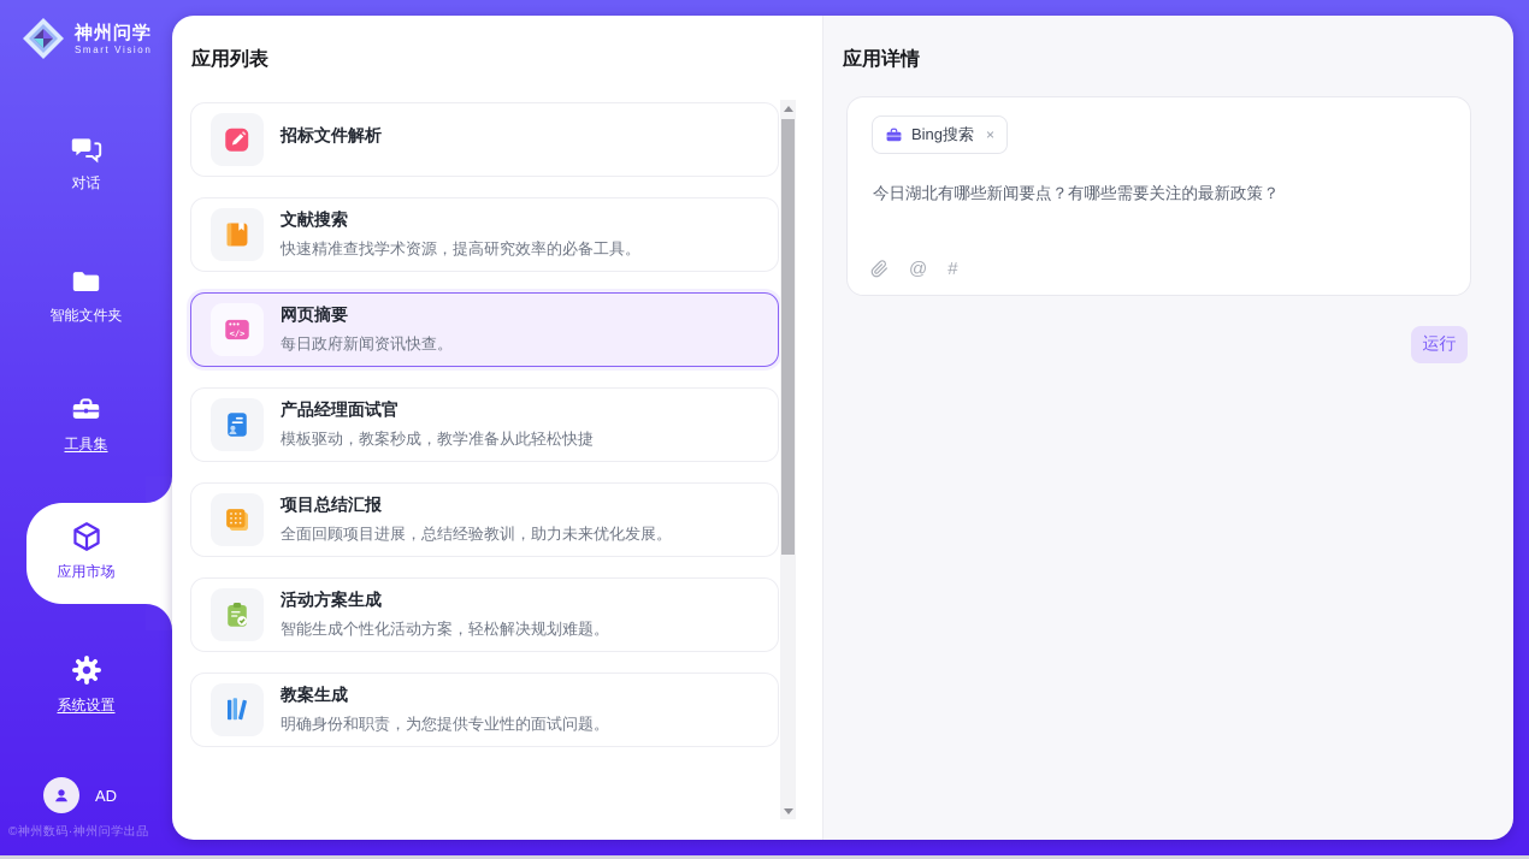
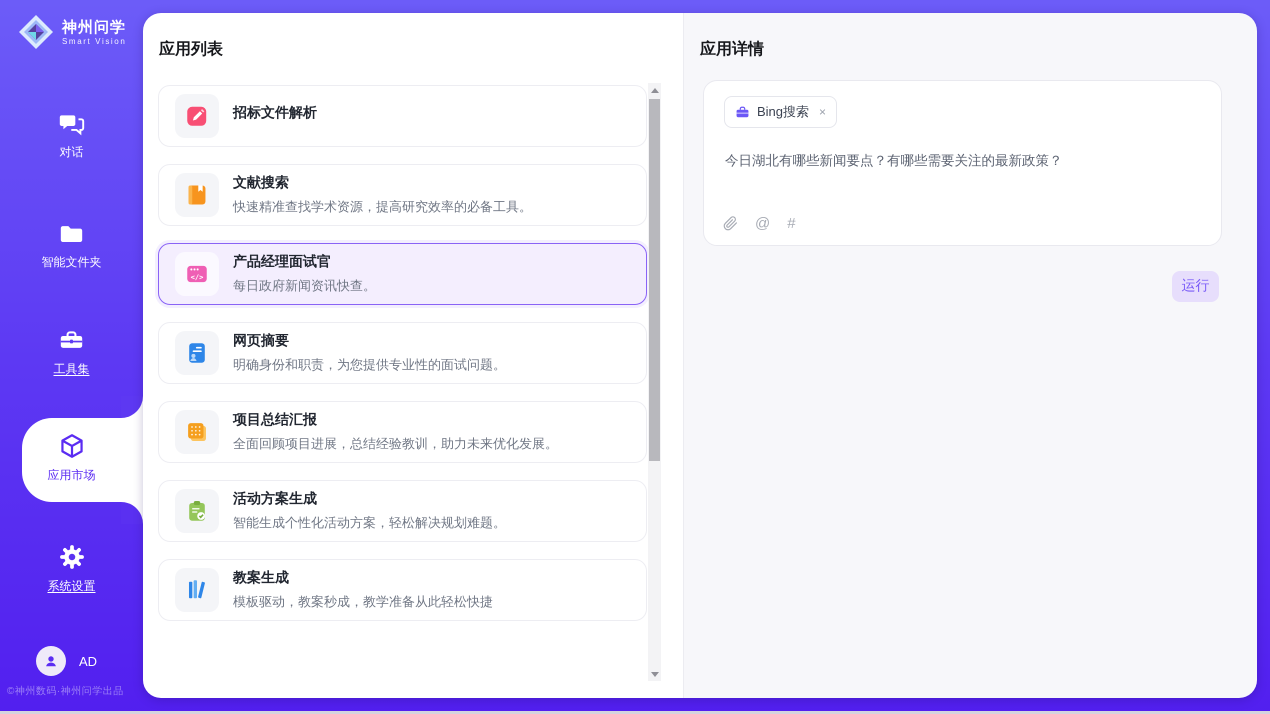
  神州问学
  Smart Vision
  对话
  智能文件夹
  工具集
  应用市场
  系统设置
  AD
  ©神州数码·神州问学出品
  应用列表
  招标文件解析
  文献搜索
  快速精准查找学术资源，提高研究效率的必备工具。
  </>
- 网页摘要
+ 产品经理面试官
  每日政府新闻资讯快查。
- 产品经理面试官
+ 网页摘要
- 模板驱动，教案秒成，教学准备从此轻松快捷
+ 明确身份和职责，为您提供专业性的面试问题。
  项目总结汇报
  全面回顾项目进展，总结经验教训，助力未来优化发展。
  活动方案生成
  智能生成个性化活动方案，轻松解决规划难题。
  教案生成
- 明确身份和职责，为您提供专业性的面试问题。
+ 模板驱动，教案秒成，教学准备从此轻松快捷
  应用详情
  Bing搜索
  ×
  今日湖北有哪些新闻要点？有哪些需要关注的最新政策？
  @
  #
  运行
